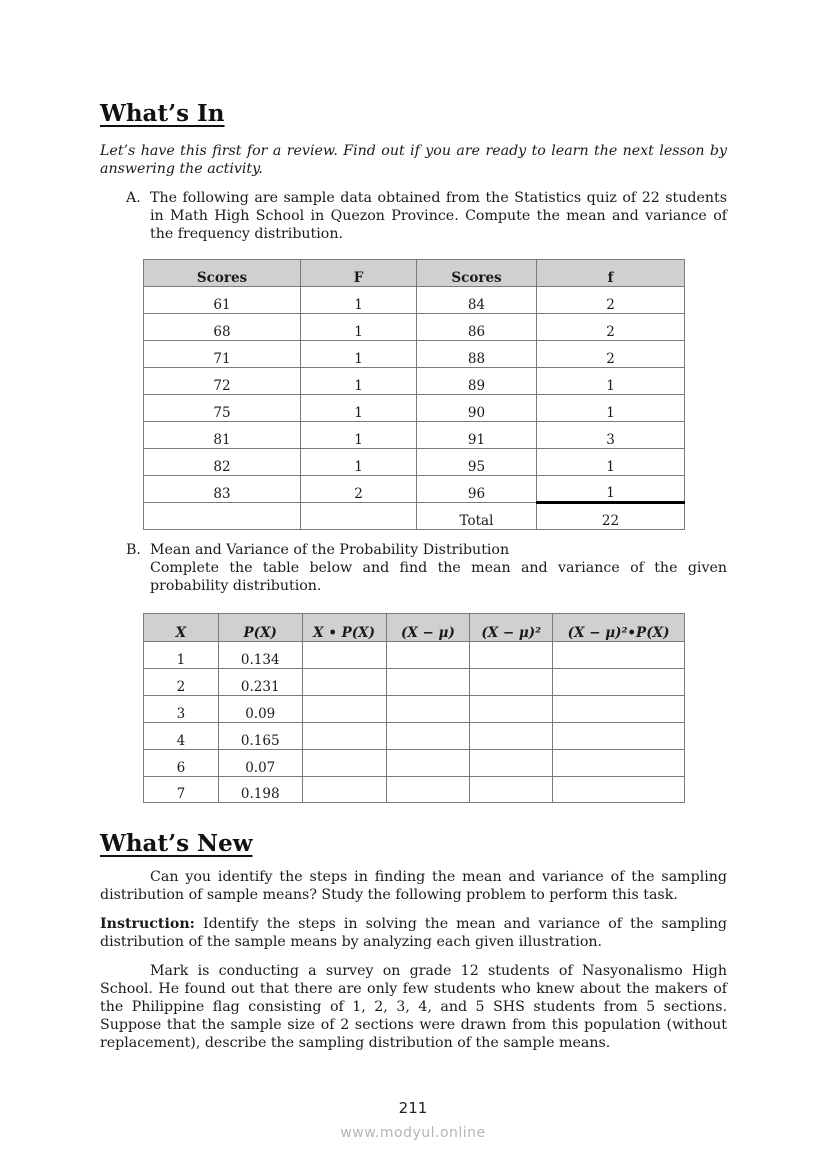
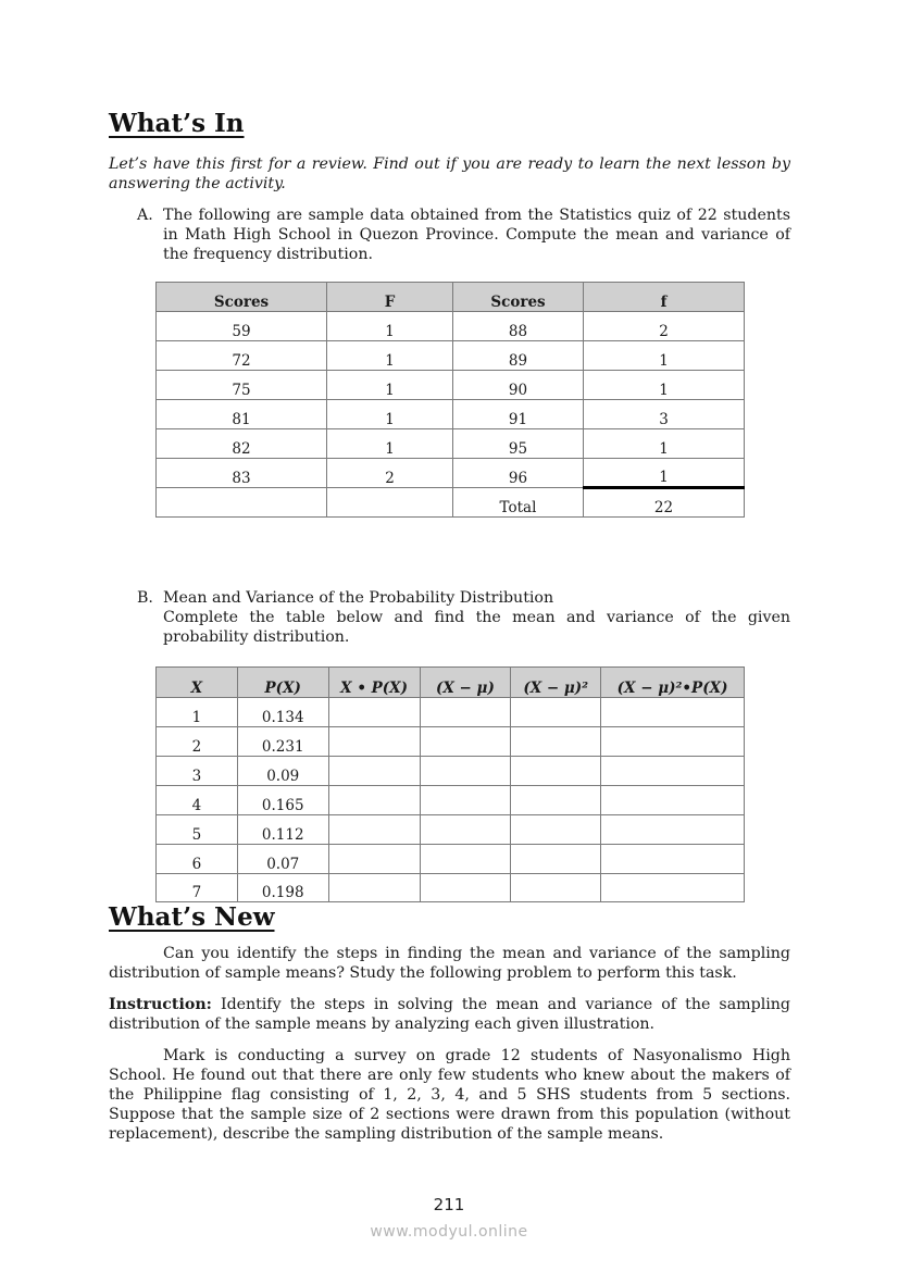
  What’s In
  Let’s have this first for a review. Find out if you are ready to learn the next lesson by answering the activity.
  A.
  The following are sample data obtained from the Statistics quiz of 22 students in Math High School in Quezon Province. Compute the mean and variance of the frequency distribution.
  Scores	F	Scores	f
- 61	1	84	2
- 68	1	86	2
- 71	1	88	2
+ 59	1	88	2
  72	1	89	1
  75	1	90	1
  81	1	91	3
  82	1	95	1
  83	2	96	1
  		Total	22
  B.
  Mean and Variance of the Probability Distribution
  Complete the table below and find the mean and variance of the given probability distribution.
  X	P(X)	X • P(X)	(X − μ)	(X − μ)²	(X − μ)²•P(X)
  1	0.134
  2	0.231
  3	0.09
  4	0.165
+ 5	0.112
  6	0.07
  7	0.198
  What’s New
  Can you identify the steps in finding the mean and variance of the sampling distribution of sample means? Study the following problem to perform this task.
  Instruction: Identify the steps in solving the mean and variance of the sampling distribution of the sample means by analyzing each given illustration.
  Mark is conducting a survey on grade 12 students of Nasyonalismo High School. He found out that there are only few students who knew about the makers of the Philippine flag consisting of 1, 2, 3, 4, and 5 SHS students from 5 sections. Suppose that the sample size of 2 sections were drawn from this population (without replacement), describe the sampling distribution of the sample means.
  211
  www.modyul.online
